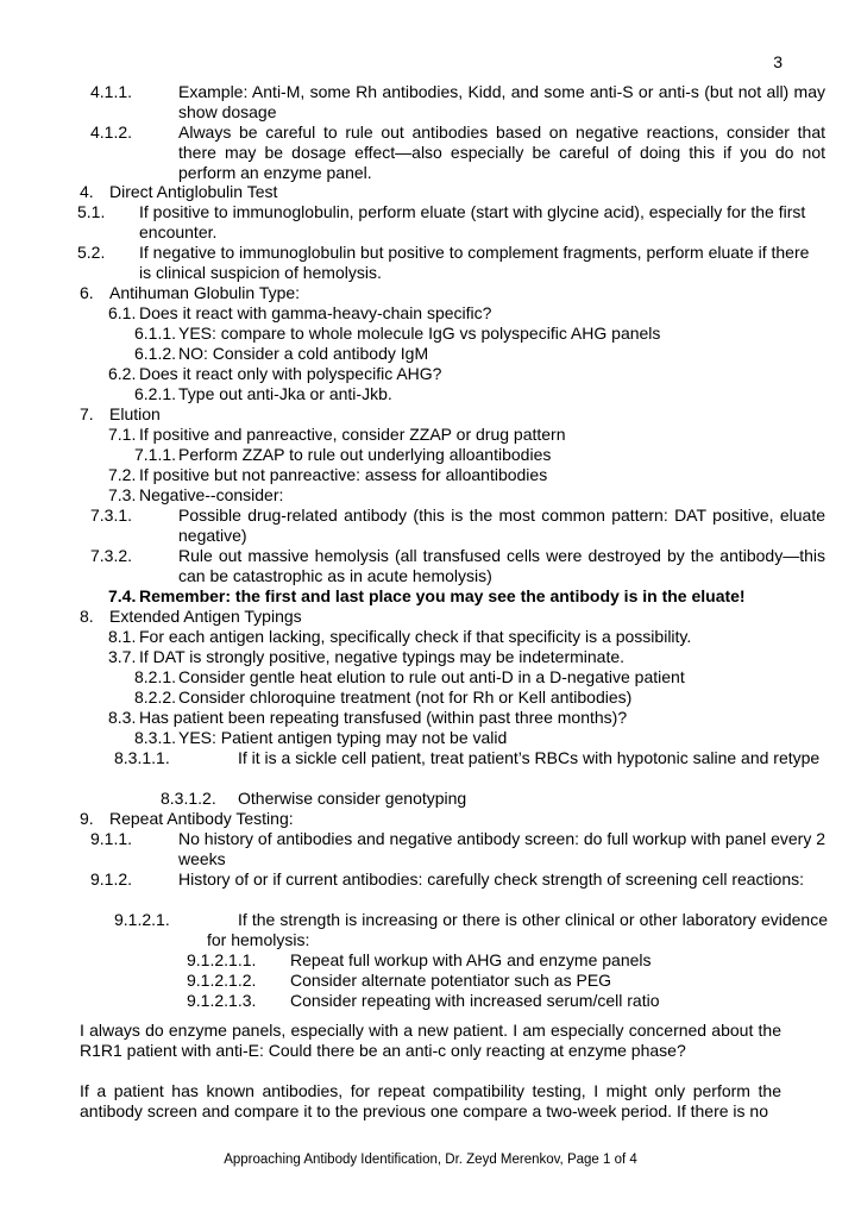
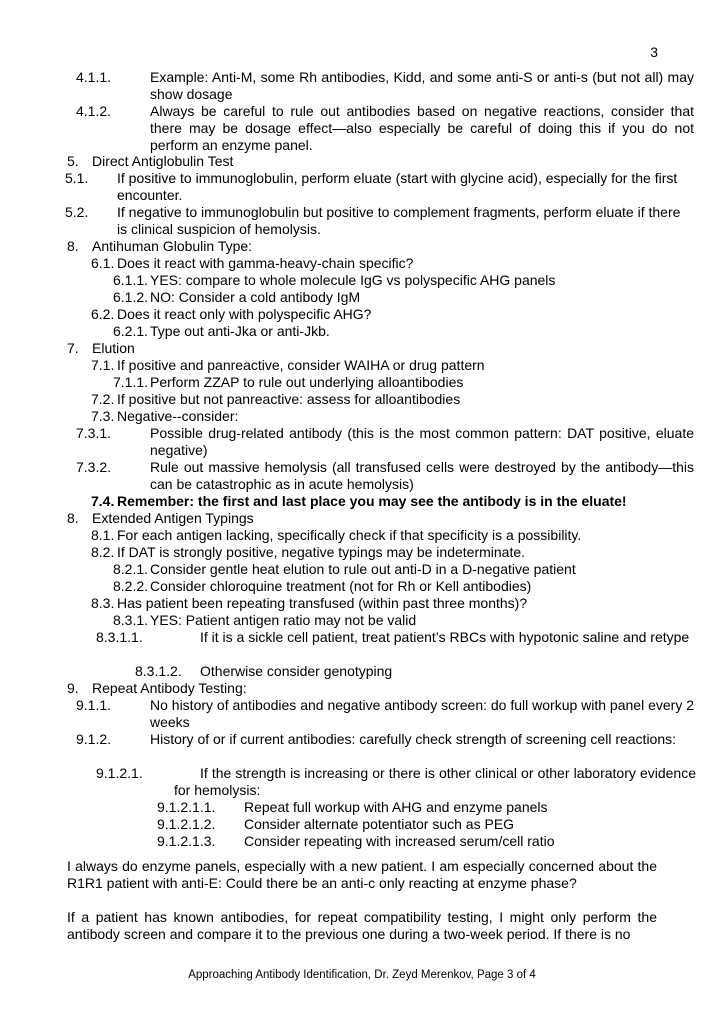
  3
  4.1.1. Example: Anti-M, some Rh antibodies, Kidd, and some anti-S or anti-s (but not all) may show dosage
  4.1.2. Always be careful to rule out antibodies based on negative reactions, consider that there may be dosage effect—also especially be careful of doing this if you do not perform an enzyme panel.
- 4. Direct Antiglobulin Test
+ 5. Direct Antiglobulin Test
  5.1. If positive to immunoglobulin, perform eluate (start with glycine acid), especially for the first encounter.
  5.2. If negative to immunoglobulin but positive to complement fragments, perform eluate if there is clinical suspicion of hemolysis.
- 6. Antihuman Globulin Type:
+ 8. Antihuman Globulin Type:
  6.1. Does it react with gamma-heavy-chain specific?
  6.1.1. YES: compare to whole molecule IgG vs polyspecific AHG panels
  6.1.2. NO: Consider a cold antibody IgM
  6.2. Does it react only with polyspecific AHG?
  6.2.1. Type out anti-Jka or anti-Jkb.
  7. Elution
- 7.1. If positive and panreactive, consider ZZAP or drug pattern
+ 7.1. If positive and panreactive, consider WAIHA or drug pattern
  7.1.1. Perform ZZAP to rule out underlying alloantibodies
  7.2. If positive but not panreactive: assess for alloantibodies
  7.3. Negative--consider:
  7.3.1. Possible drug-related antibody (this is the most common pattern: DAT positive, eluate negative)
  7.3.2. Rule out massive hemolysis (all transfused cells were destroyed by the antibody—this can be catastrophic as in acute hemolysis)
  7.4. Remember: the first and last place you may see the antibody is in the eluate!
  8. Extended Antigen Typings
  8.1. For each antigen lacking, specifically check if that specificity is a possibility.
- 3.7. If DAT is strongly positive, negative typings may be indeterminate.
+ 8.2. If DAT is strongly positive, negative typings may be indeterminate.
  8.2.1. Consider gentle heat elution to rule out anti-D in a D-negative patient
  8.2.2. Consider chloroquine treatment (not for Rh or Kell antibodies)
  8.3. Has patient been repeating transfused (within past three months)?
- 8.3.1. YES: Patient antigen typing may not be valid
+ 8.3.1. YES: Patient antigen ratio may not be valid
  8.3.1.1. If it is a sickle cell patient, treat patient’s RBCs with hypotonic saline and retype
  8.3.1.2. Otherwise consider genotyping
  9. Repeat Antibody Testing:
  9.1.1. No history of antibodies and negative antibody screen: do full workup with panel every 2 weeks
  9.1.2. History of or if current antibodies: carefully check strength of screening cell reactions:
  9.1.2.1. If the strength is increasing or there is other clinical or other laboratory evidence for hemolysis:
  9.1.2.1.1. Repeat full workup with AHG and enzyme panels
  9.1.2.1.2. Consider alternate potentiator such as PEG
  9.1.2.1.3. Consider repeating with increased serum/cell ratio
  I always do enzyme panels, especially with a new patient. I am especially concerned about the R1R1 patient with anti-E: Could there be an anti-c only reacting at enzyme phase?
- If a patient has known antibodies, for repeat compatibility testing, I might only perform the antibody screen and compare it to the previous one compare a two-week period. If there is no
+ If a patient has known antibodies, for repeat compatibility testing, I might only perform the antibody screen and compare it to the previous one during a two-week period. If there is no
- Approaching Antibody Identification, Dr. Zeyd Merenkov, Page 1 of 4
+ Approaching Antibody Identification, Dr. Zeyd Merenkov, Page 3 of 4
